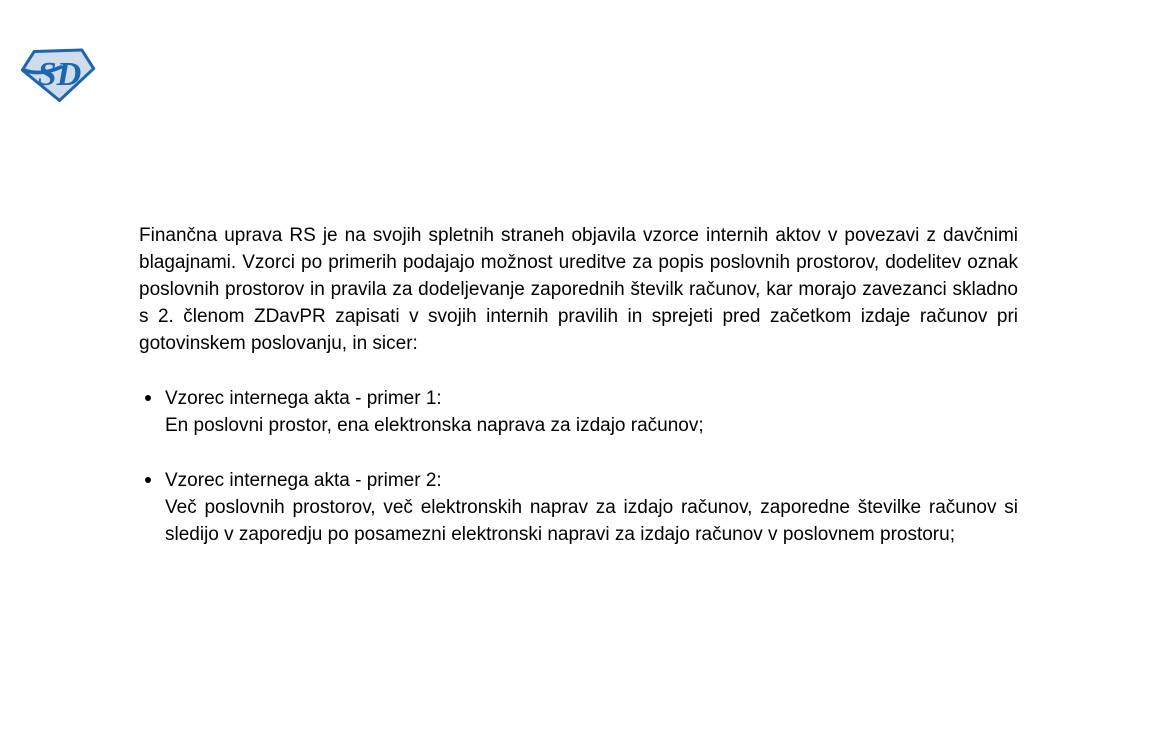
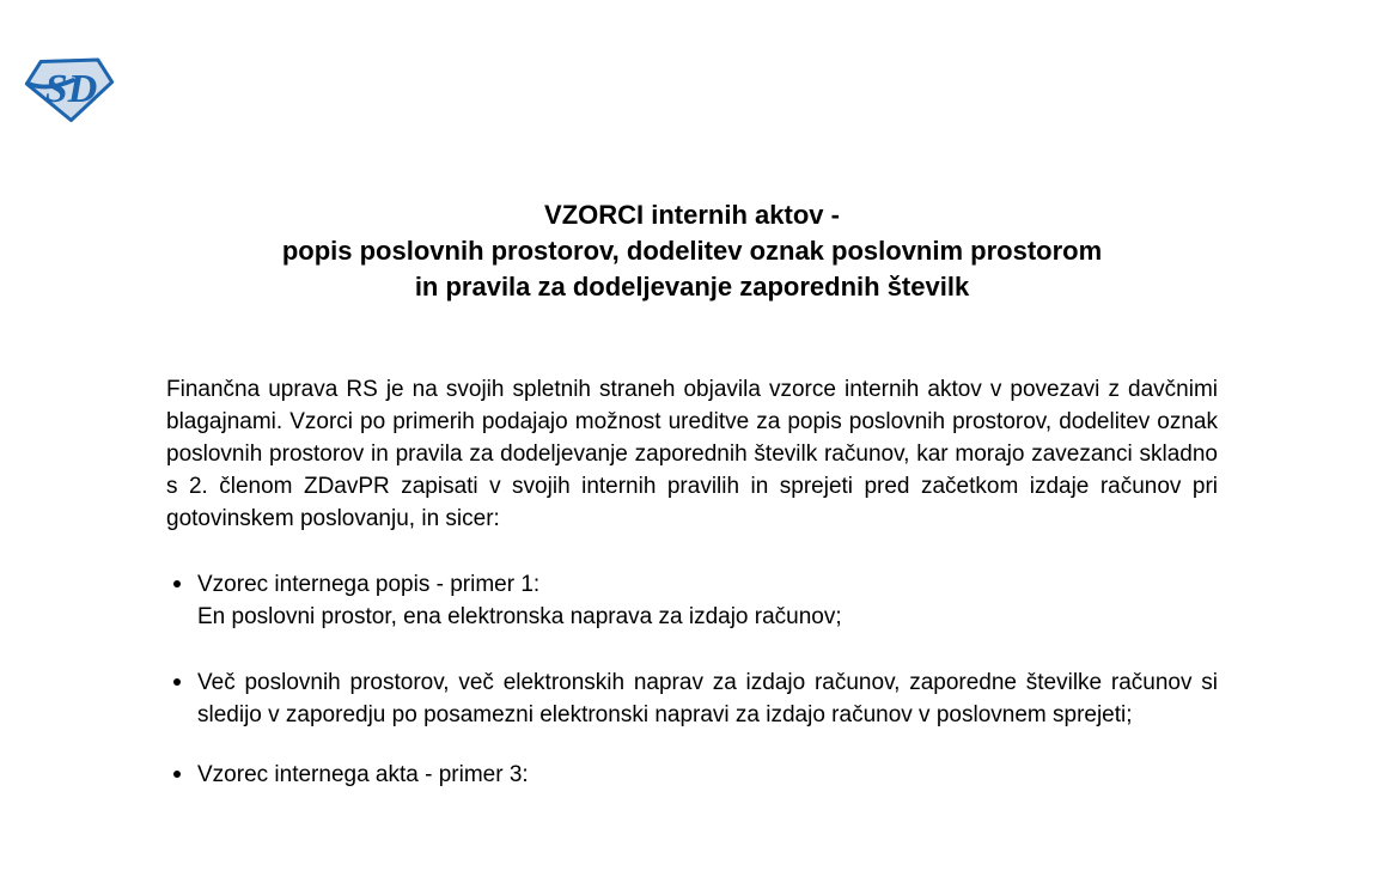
  SD
+ VZORCI internih aktov -
+ popis poslovnih prostorov, dodelitev oznak poslovnim prostorom
+ in pravila za dodeljevanje zaporednih številk
  Finančna uprava RS je na svojih spletnih straneh objavila vzorce internih aktov v povezavi z davčnimi blagajnami. Vzorci po primerih podajajo možnost ureditve za popis poslovnih prostorov, dodelitev oznak poslovnih prostorov in pravila za dodeljevanje zaporednih številk računov, kar morajo zavezanci skladno s 2. členom ZDavPR zapisati v svojih internih pravilih in sprejeti pred začetkom izdaje računov pri gotovinskem poslovanju, in sicer:
- Vzorec internega akta - primer 1:
+ Vzorec internega popis - primer 1:
  En poslovni prostor, ena elektronska naprava za izdajo računov;
- Vzorec internega akta - primer 2:
- Več poslovnih prostorov, več elektronskih naprav za izdajo računov, zaporedne številke računov si sledijo v zaporedju po posamezni elektronski napravi za izdajo računov v poslovnem prostoru;
+ Več poslovnih prostorov, več elektronskih naprav za izdajo računov, zaporedne številke računov si sledijo v zaporedju po posamezni elektronski napravi za izdajo računov v poslovnem sprejeti;
+ Vzorec internega akta - primer 3:
